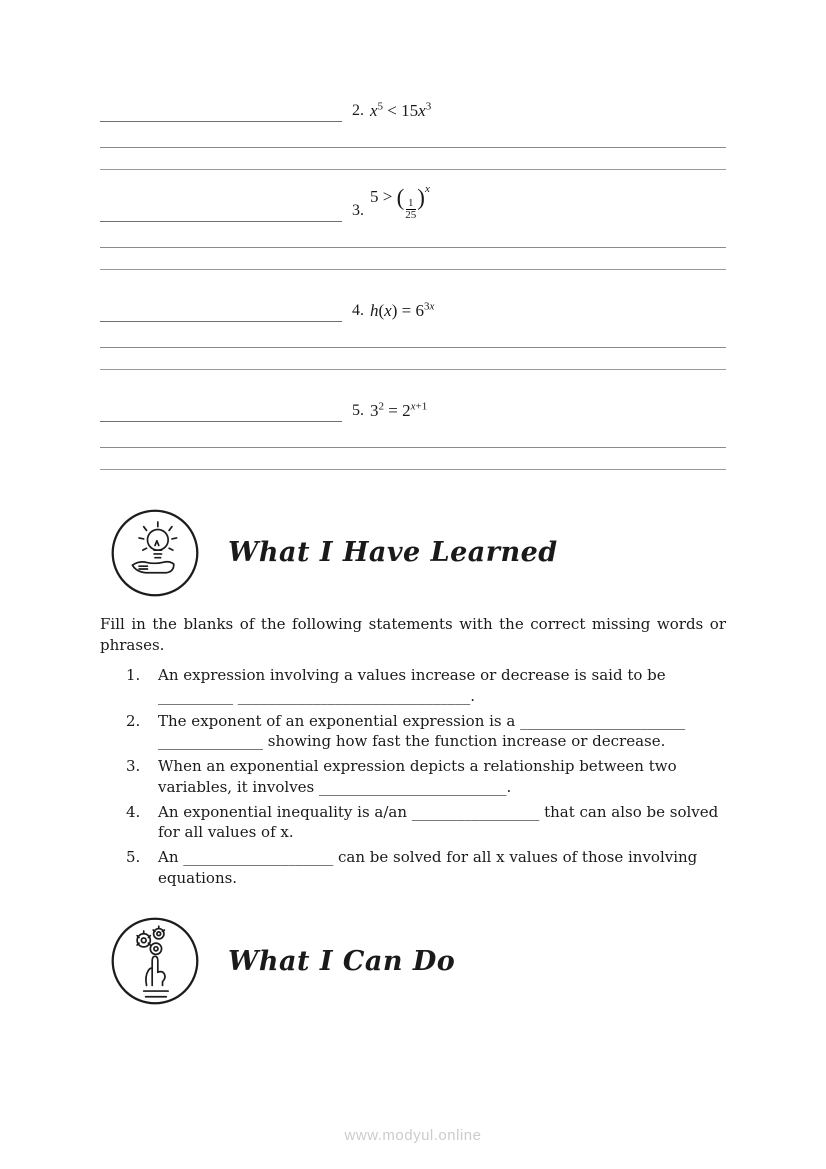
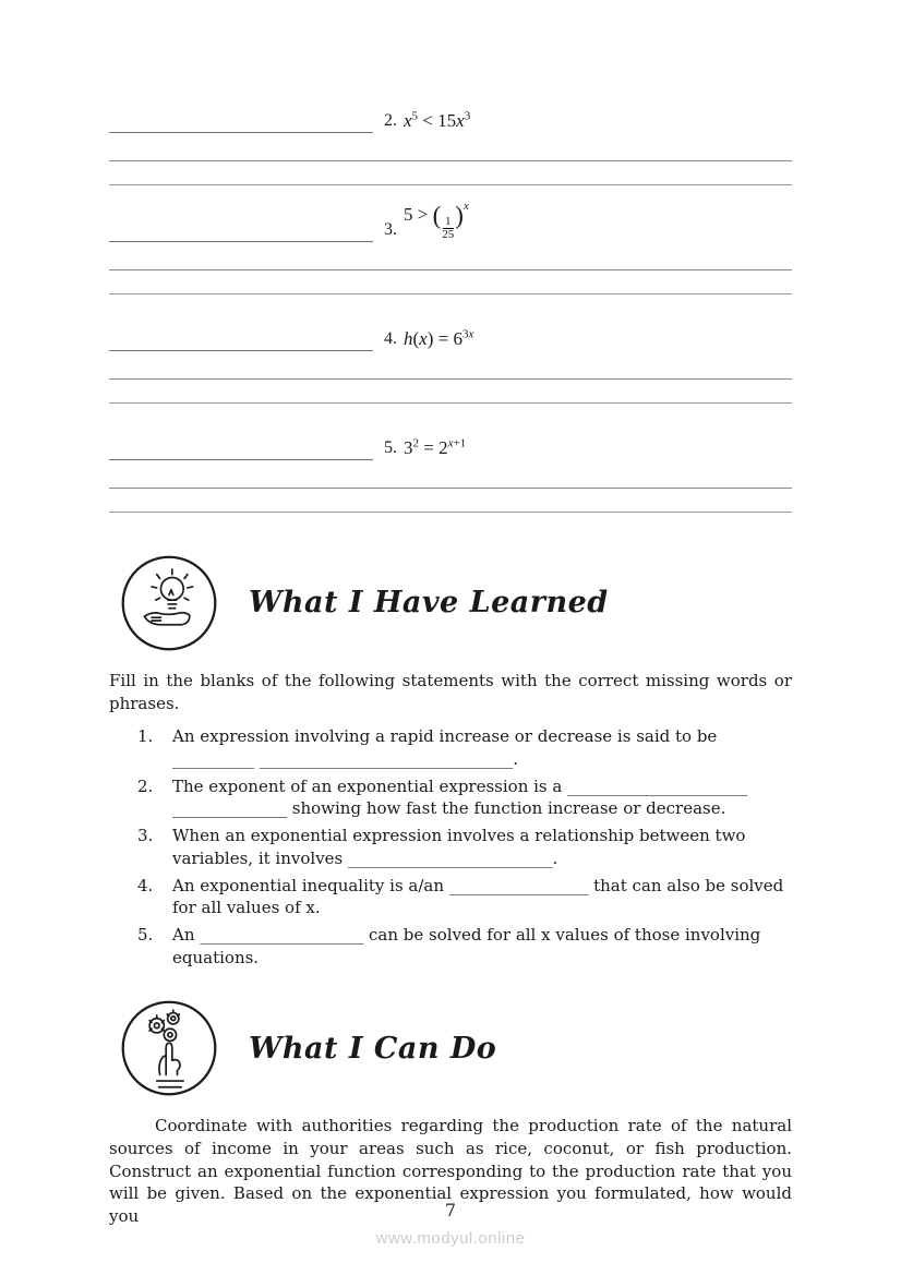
  2.
  x5 < 15x3
  3.
  5 > (
  1
  25
  )x
  4.
  h(x) = 63x
  5.
  32 = 2x+1
  What I Have Learned
  Fill in the blanks of the following statements with the correct missing words or phrases.
  1.
- An expression involving a values increase or decrease is said to be __________ _______________________________.
+ An expression involving a rapid increase or decrease is said to be __________ _______________________________.
  2.
  The exponent of an exponential expression is a ______________________ ______________ showing how fast the function increase or decrease.
  3.
- When an exponential expression depicts a relationship between two variables, it involves _________________________.
+ When an exponential expression involves a relationship between two variables, it involves _________________________.
  4.
  An exponential inequality is a/an _________________ that can also be solved for all values of x.
  5.
  An ____________________ can be solved for all x values of those involving equations.
  What I Can Do
+ Coordinate with authorities regarding the production rate of the natural sources of income in your areas such as rice, coconut, or fish production. Construct an exponential function corresponding to the production rate that you will be given. Based on the exponential expression you formulated, how would you
+ 7
  www.modyul.online
